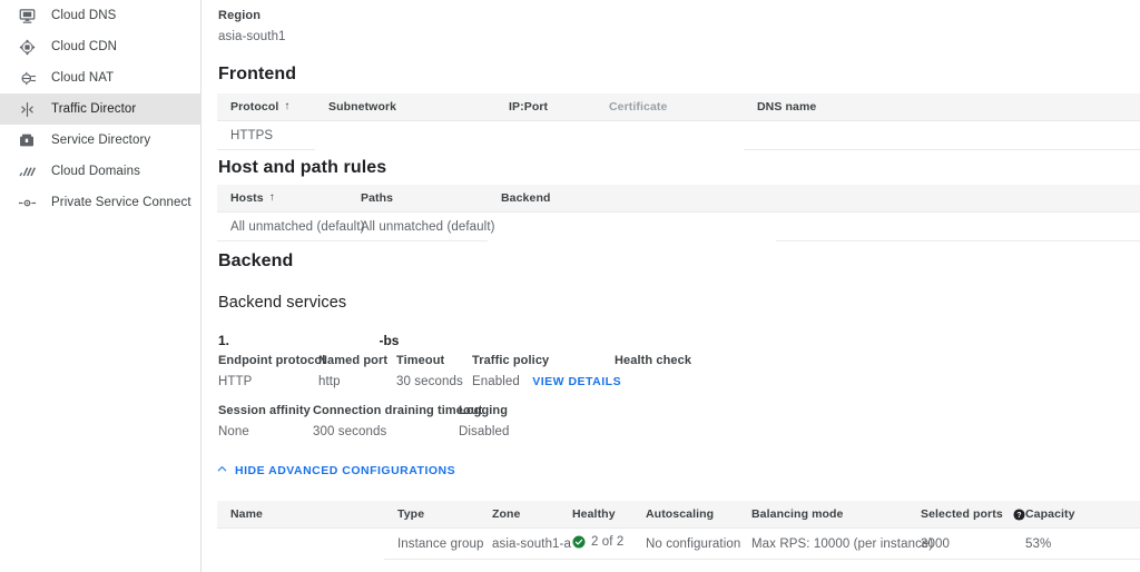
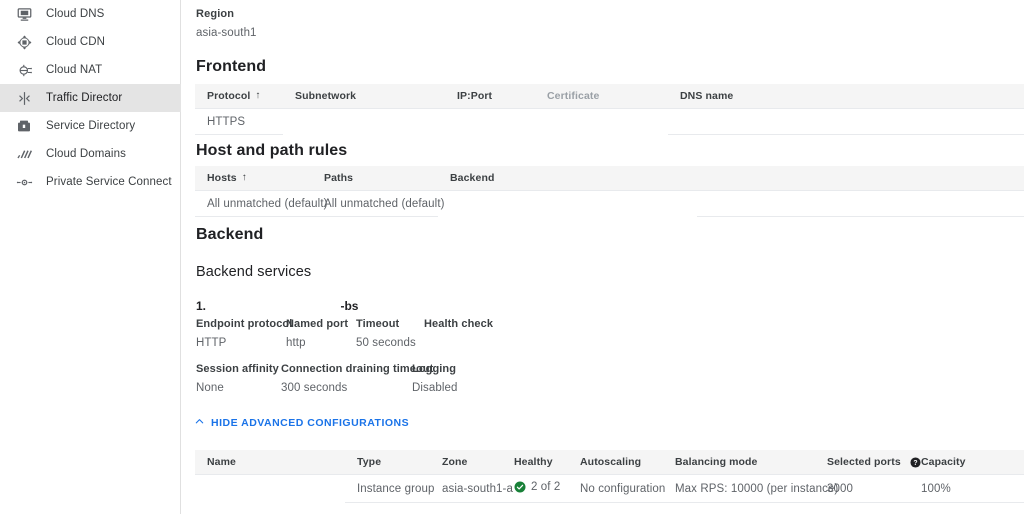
  Cloud DNS
  Cloud CDN
  Cloud NAT
  Traffic Director
  Service Directory
  Cloud Domains
  Private Service Connect
  Region
  asia-south1
  Frontend
  Protocol ↑	Subnetwork	IP:Port	Certificate	DNS name
  HTTPS
  Host and path rules
  Hosts ↑	Paths	Backend
  All unmatched (default	All unmatched (default)
  Backend
  Backend services
  1. -bs
  Endpoint protoco
  HTTP
  Named port
  http
  Timeout
- 30 seconds
+ 50 seconds
- Traffic policy
- Enabled VIEW DETAILS
  Health check
  Session affinity
  None
  Connection draining tim
  300 seconds
  Logging
  Disabled
  HIDE ADVANCED CONFIGURATIONS
  Name	Type	Zone	Healthy	Autoscaling	Balancing mode	Selected ports	Capacity
- 	Instance group	asia-south1-a	2 of 2	No configuration	Max RPS: 10000 (per instanc	3000	53%
+ 	Instance group	asia-south1-a	2 of 2	No configuration	Max RPS: 10000 (per instanc	3000	100%
